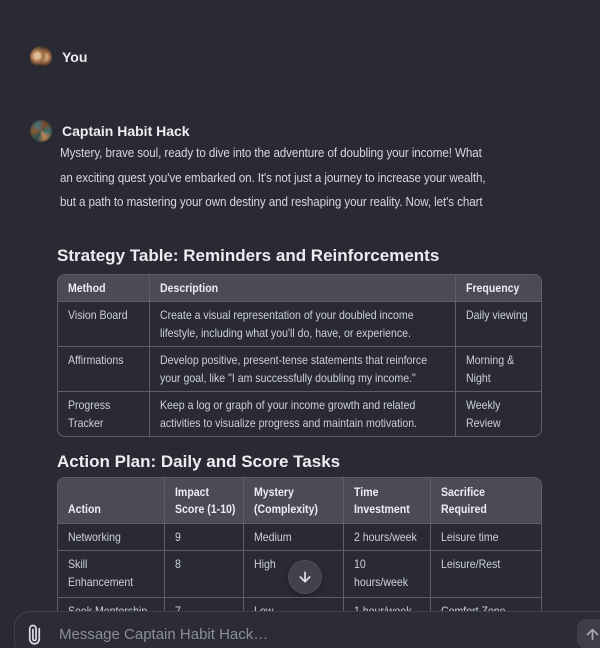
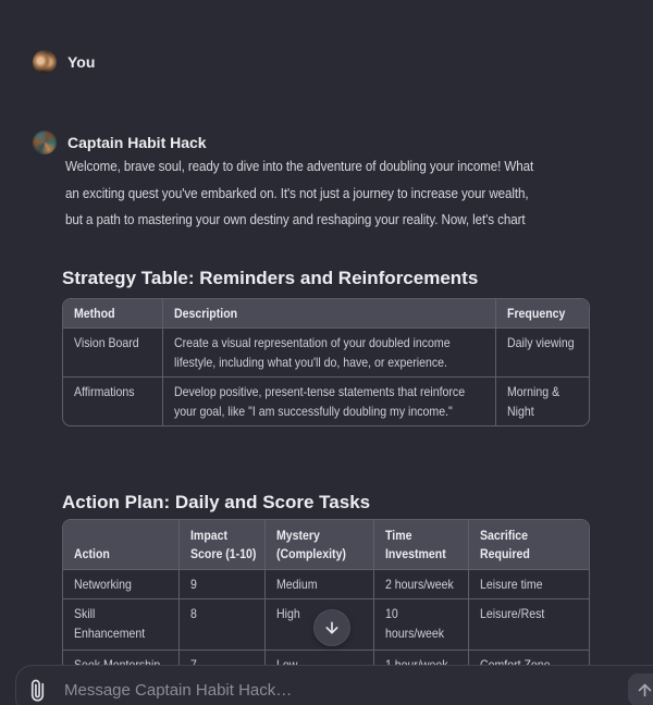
  You
  Captain Habit Hack
- Mystery, brave soul, ready to dive into the adventure of doubling your income! What
+ Welcome, brave soul, ready to dive into the adventure of doubling your income! What
  an exciting quest you've embarked on. It's not just a journey to increase your wealth,
  but a path to mastering your own destiny and reshaping your reality. Now, let's chart
  Strategy Table: Reminders and Reinforcements
  Method	Description	Frequency
  Vision Board	Create a visual representation of your doubled income lifestyle, including what you'll do, have, or experience.	Daily viewing
  Affirmations	Develop positive, present-tense statements that reinforce your goal, like "I am successfully doubling my income."	Morning & Night
- Progress Tracker	Keep a log or graph of your income growth and related activities to visualize progress and maintain motivation.	Weekly Review
  Action Plan: Daily and Score Tasks
  Action	Impact Score (1-10)	Mystery (Complexity)	Time Investment	Sacrifice Required
  Networking	9	Medium	2 hours/week	Leisure time
  Skill Enhancement	8	High	10 hours/week	Leisure/Rest
  Message Captain Habit Hack…
